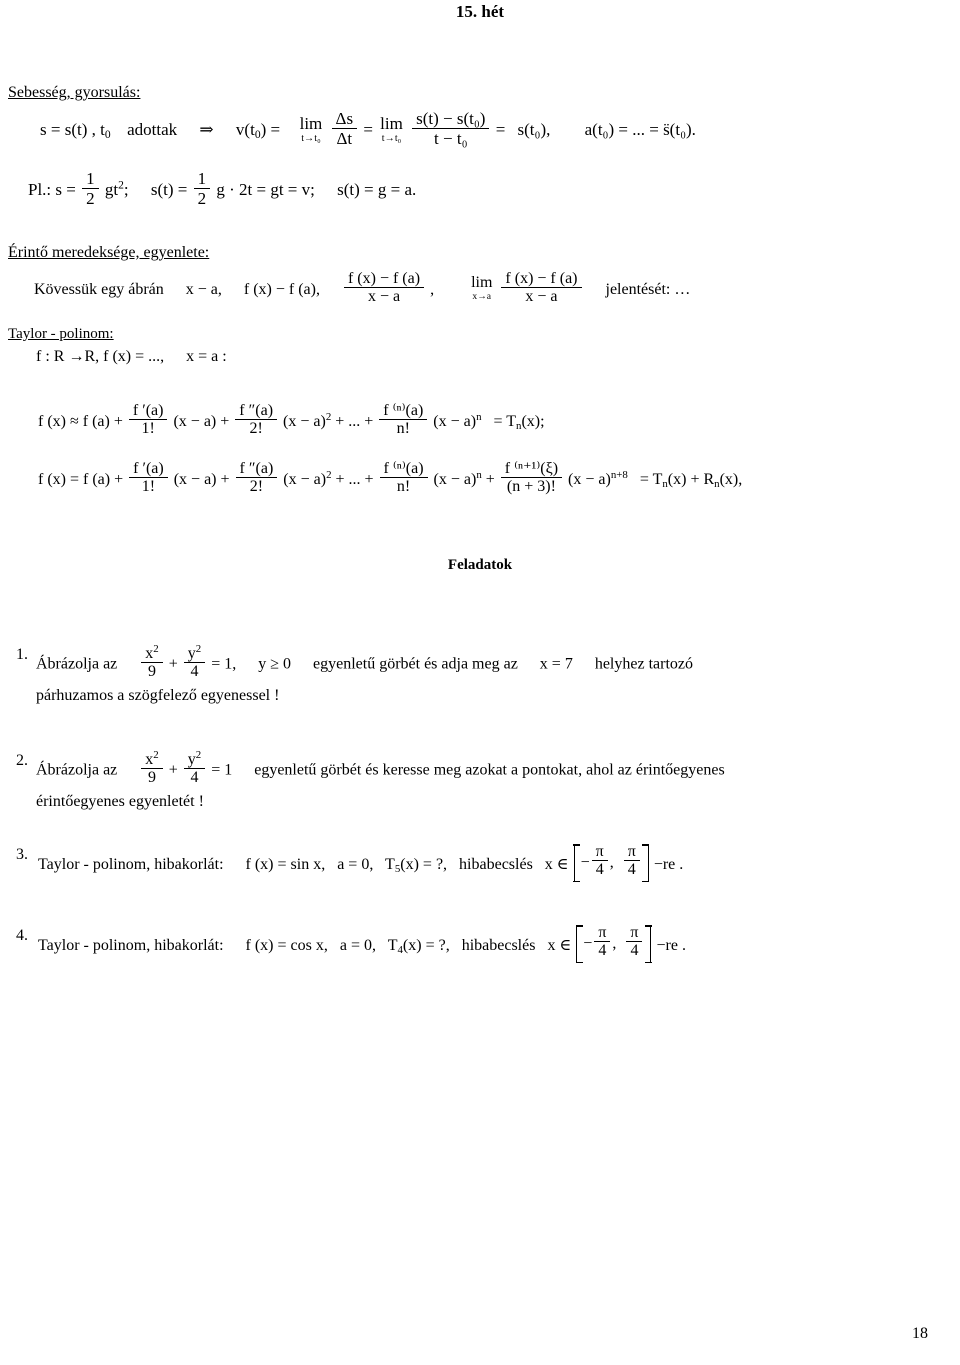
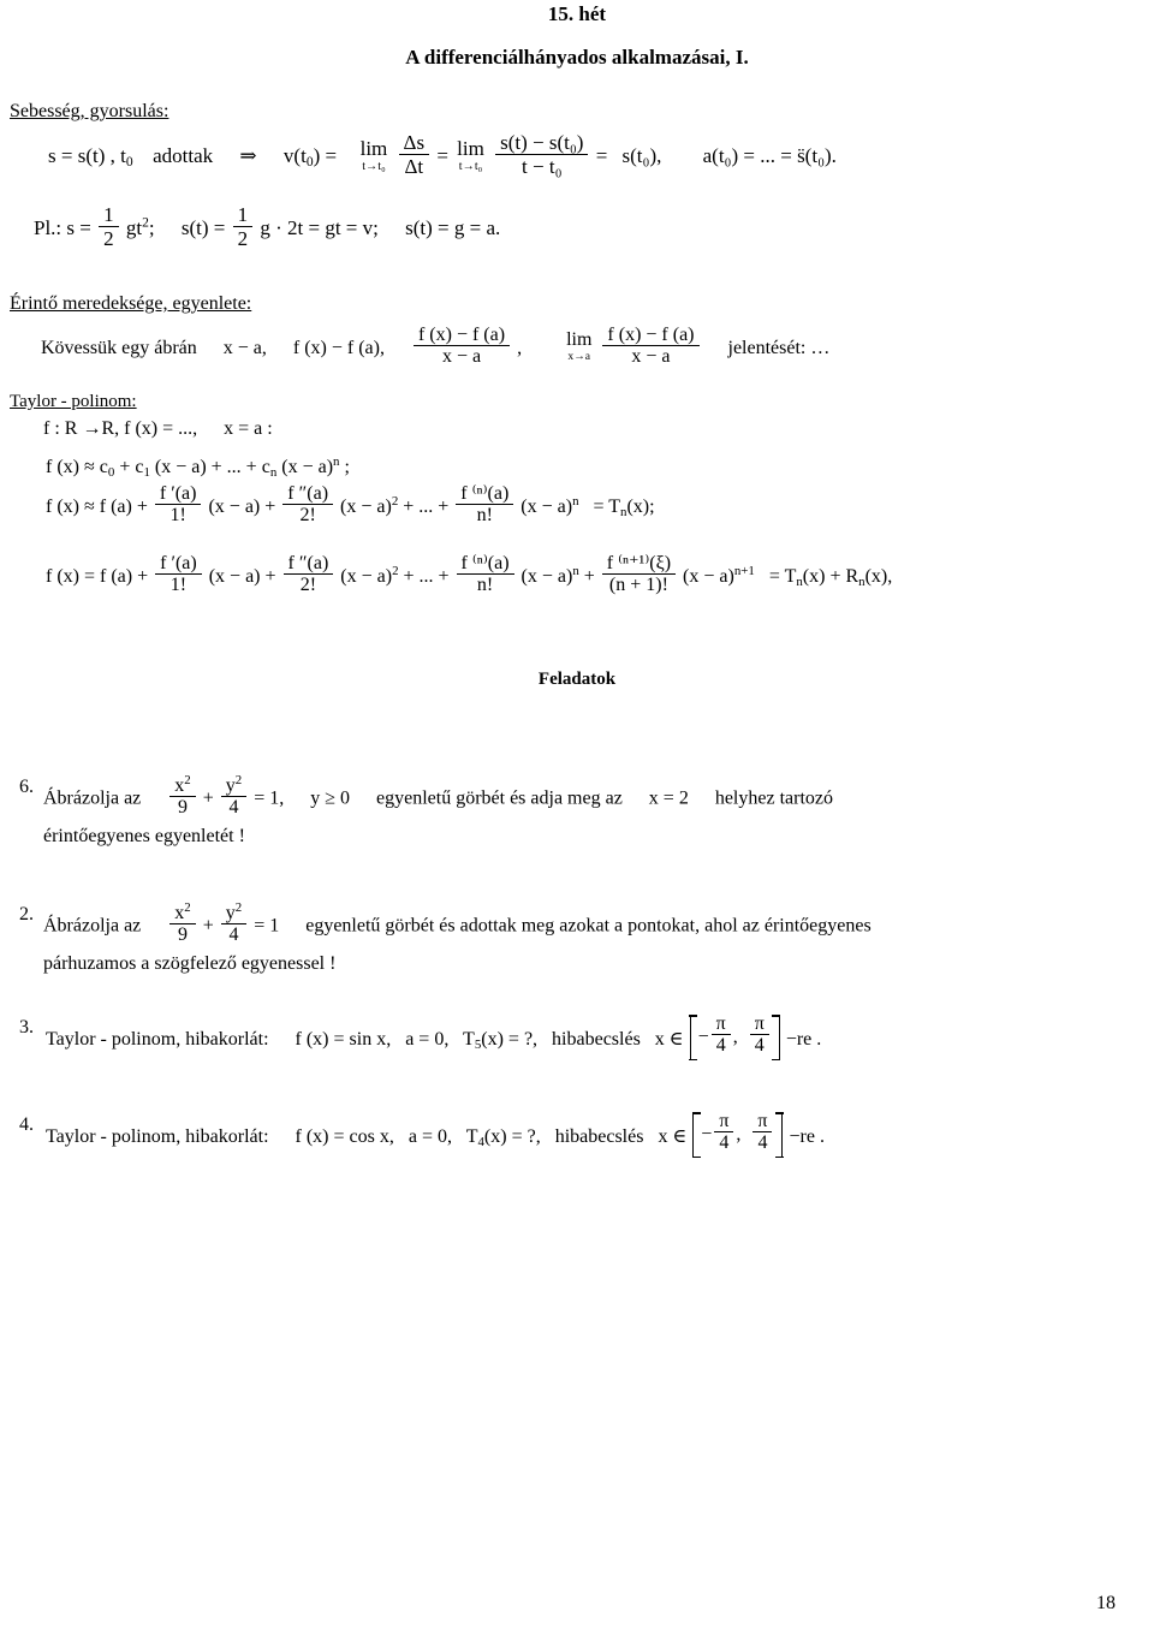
  15. hét
+ A differenciálhányados alkalmazásai, I.
  Sebesség, gyorsulás:
  s = s(t) , t0 adottak ⇒ v(t0) =
  lim
  t→t₀
  Δs
  Δt
  =
  lim
  t→t₀
  s(t) − s(t₀)
  t − t₀
  = s(t₀), a(t₀) = ... = s̈(t₀).
  Pl.: s =
  1
  2
  gt2; s(t) =
  1
  2
  g · 2t = gt = v; s(t) = g = a.
  Érintő meredeksége, egyenlete:
  Kövessük egy ábrán x − a, f (x) − f (a),
  f (x) − f (a)
  x − a
  ,
  lim
  x→a
  f (x) − f (a)
  x − a
  jelentését: …
  Taylor - polinom:
  f : R →R, f (x) = ..., x = a :
+ f (x) ≈ c0 + c1 (x − a) + ... + cn (x − a)n ;
  f (x) ≈ f (a) +
  f ′(a)
  1!
  (x − a) +
  f ″(a)
  2!
  (x − a)2 + ... +
  f ⁽ⁿ⁾(a)
  n!
  (x − a)n = Tn(x);
  f (x) = f (a) +
  f ′(a)
  1!
  (x − a) +
  f ″(a)
  2!
  (x − a)2 + ... +
  f ⁽ⁿ⁾(a)
  n!
  (x − a)n +
  f ⁽ⁿ⁺¹⁾(ξ)
- (n + 3)!
+ (n + 1)!
- (x − a)n+8 = Tn(x) + Rn(x),
+ (x − a)n+1 = Tn(x) + Rn(x),
  Feladatok
- 1.
+ 6.
  Ábrázolja az
  x2
  9
  +
  y2
  4
- = 1, y ≥ 0 egyenletű görbét és adja meg az x = 7 helyhez tartozó
+ = 1, y ≥ 0 egyenletű görbét és adja meg az x = 2 helyhez tartozó
- párhuzamos a szögfelező egyenessel !
+ érintőegyenes egyenletét !
  2.
  Ábrázolja az
  x2
  9
  +
  y2
  4
- = 1 egyenletű görbét és keresse meg azokat a pontokat, ahol az érintőegyenes
+ = 1 egyenletű görbét és adottak meg azokat a pontokat, ahol az érintőegyenes
- érintőegyenes egyenletét !
+ párhuzamos a szögfelező egyenessel !
  3.
  Taylor - polinom, hibakorlát: f (x) = sin x, a = 0, T5(x) = ?, hibabecslés x ∈ −
  π
  4
  ,
  π
  4
  −re .
  4.
  Taylor - polinom, hibakorlát: f (x) = cos x, a = 0, T4(x) = ?, hibabecslés x ∈ −
  π
  4
  ,
  π
  4
  −re .
  18
